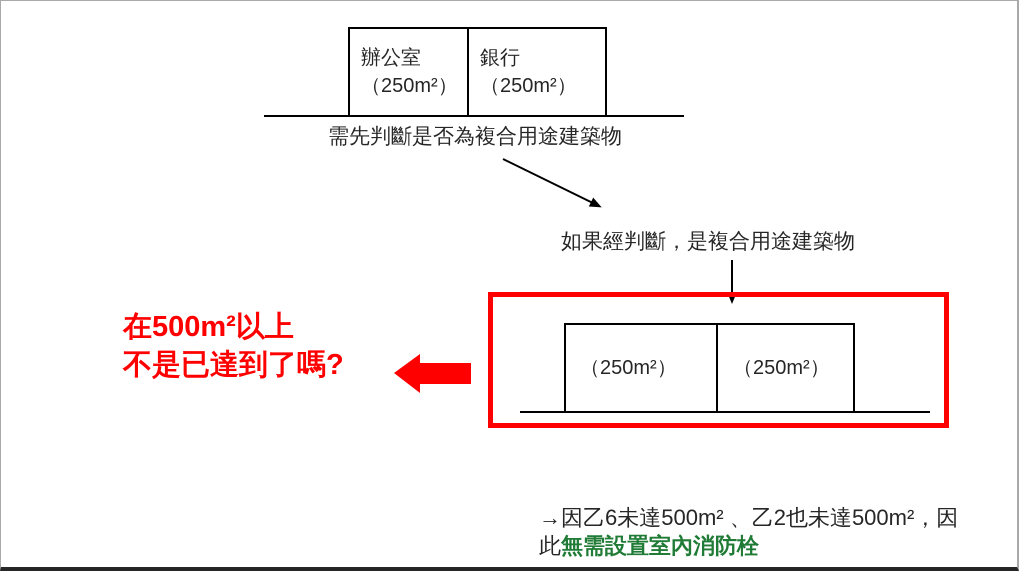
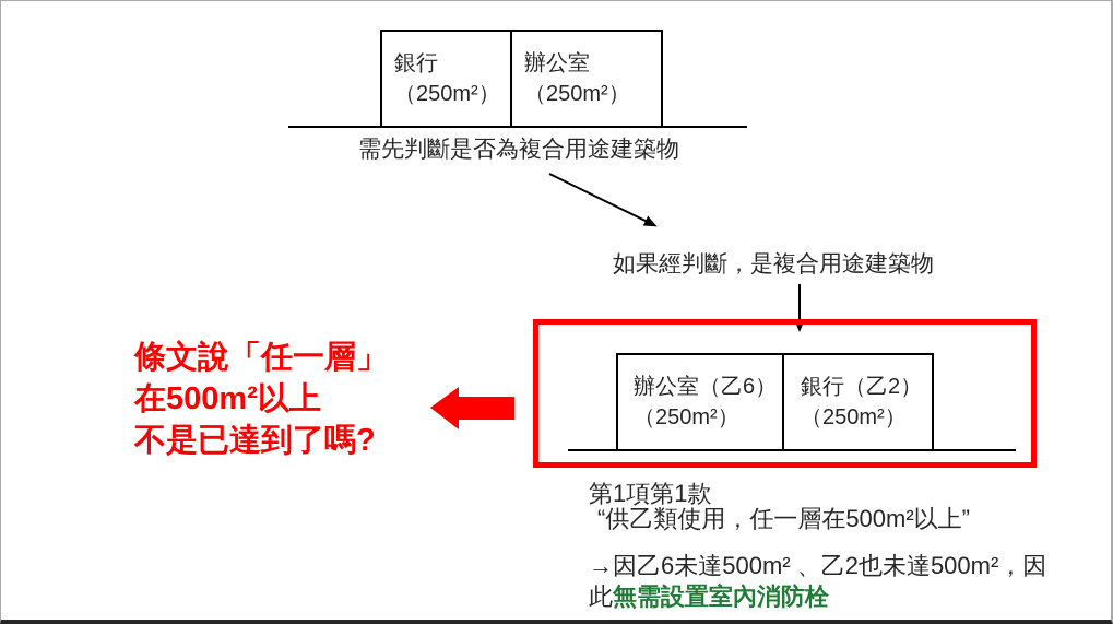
- 辦公室
+ 銀行
  （250m²）
- 銀行
+ 辦公室
  （250m²）
  需先判斷是否為複合用途建築物
  如果經判斷，是複合用途建築物
+ 辦公室（乙6）
  （250m²）
+ 銀行（乙2）
  （250m²）
+ 條文說「任一層」
  在500m²以上
  不是已達到了嗎?
+ 第1項第1款
+ “供乙類使用，任一層在500m²以上”
  →因乙6未達500m² 、乙2也未達500m²，因
  此無需設置室內消防栓
